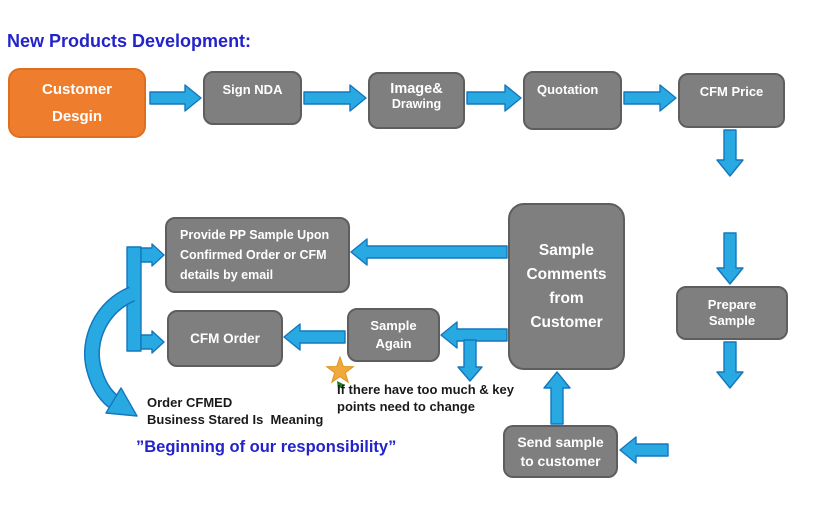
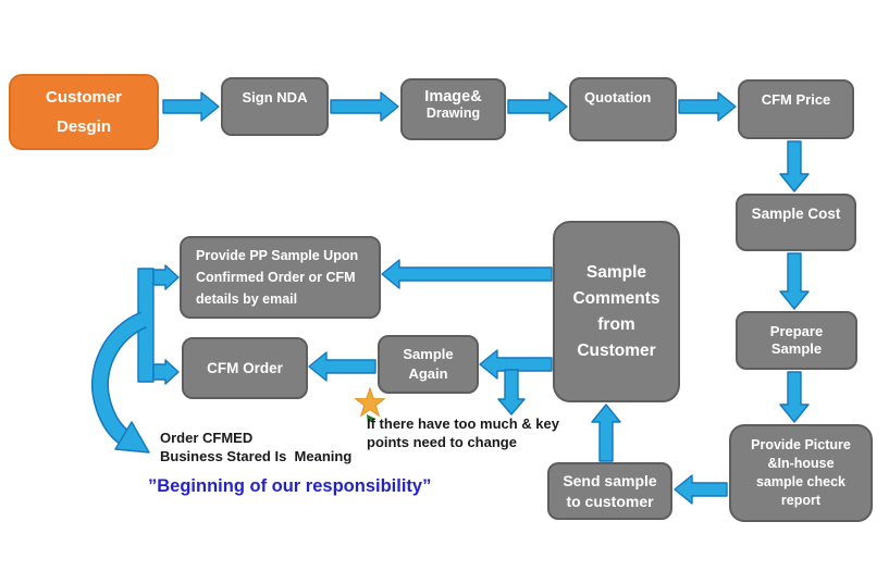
- New Products Development:
  Customer
  Desgin
  Sign NDA
  Image&
  Drawing
  Quotation
  CFM Price
+ Sample Cost
  Prepare
  Sample
+ Provide Picture
+ &In-house
+ sample check
+ report
  Send sample
  to customer
  Sample
  Comments
  from
  Customer
  Provide PP Sample Upon
  Confirmed Order or CFM
  details by email
  CFM Order
  Sample
  Again
  If there have too much & key
  points need to change
  Order CFMED
  Business Stared Is Meaning
  ”Beginning of our responsibility”
